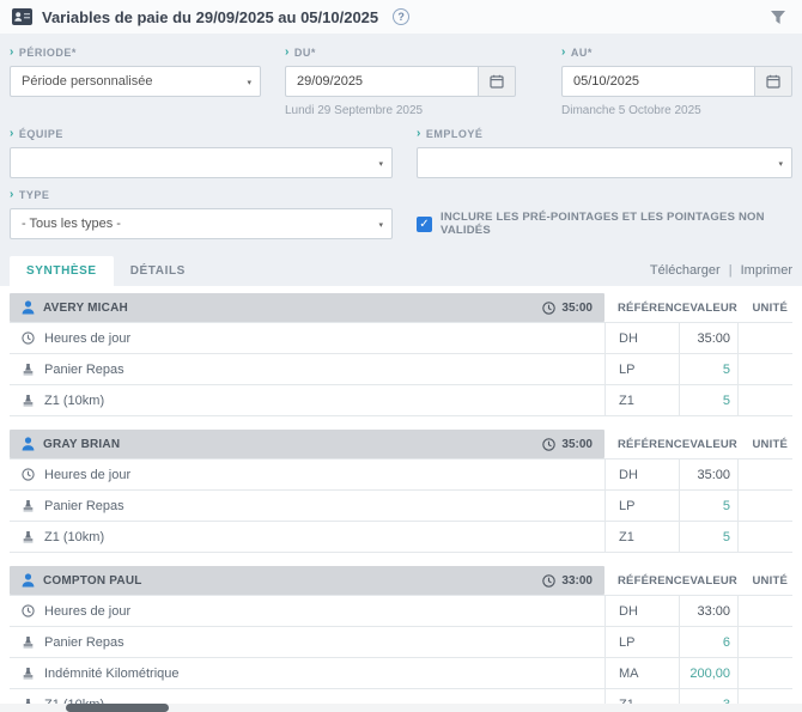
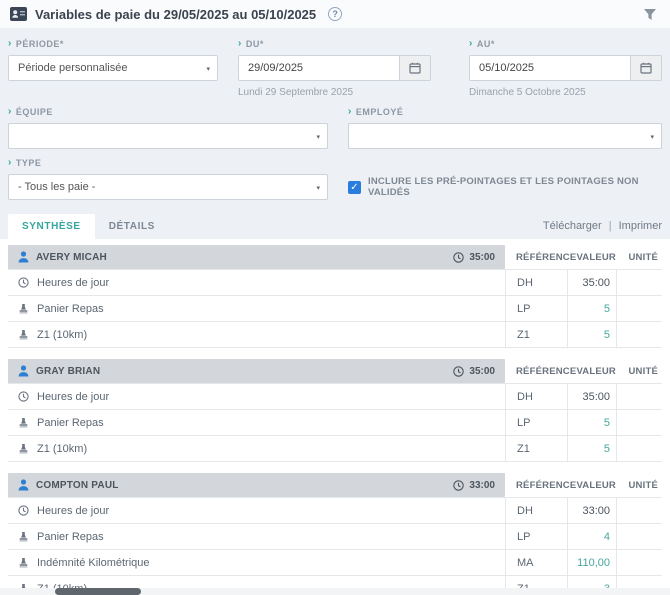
- Variables de paie du 29/09/2025 au 05/10/2025
+ Variables de paie du 29/05/2025 au 05/10/2025
  ?
  ›
  PÉRIODE*
  Période personnalisée
  ›
  DU*
  29/09/2025
  Lundi 29 Septembre 2025
  ›
  AU*
  05/10/2025
  Dimanche 5 Octobre 2025
  ›
  ÉQUIPE
  ›
  EMPLOYÉ
  ›
  TYPE
- - Tous les types -
+ - Tous les paie -
  ✓
  INCLURE LES PRÉ-POINTAGES ET LES POINTAGES NON VALIDÉS
  SYNTHÈSE
  DÉTAILS
  Télécharger | Imprimer
  AVERY MICAH
  35:00
  RÉFÉRENC
  VALEUR
  UNITÉ
  Heures de jour
  DH
  35:00
  Panier Repas
  LP
  5
  Z1 (10km)
  Z1
  5
  GRAY BRIAN
  35:00
  RÉFÉRENC
  VALEUR
  UNITÉ
  Heures de jour
  DH
  35:00
  Panier Repas
  LP
  5
  Z1 (10km)
  Z1
  5
  COMPTON PAUL
  33:00
  RÉFÉRENC
  VALEUR
  UNITÉ
  Heures de jour
  DH
  33:00
  Panier Repas
  LP
- 6
+ 4
  Indémnité Kilométrique
  MA
- 200,00
+ 110,00
